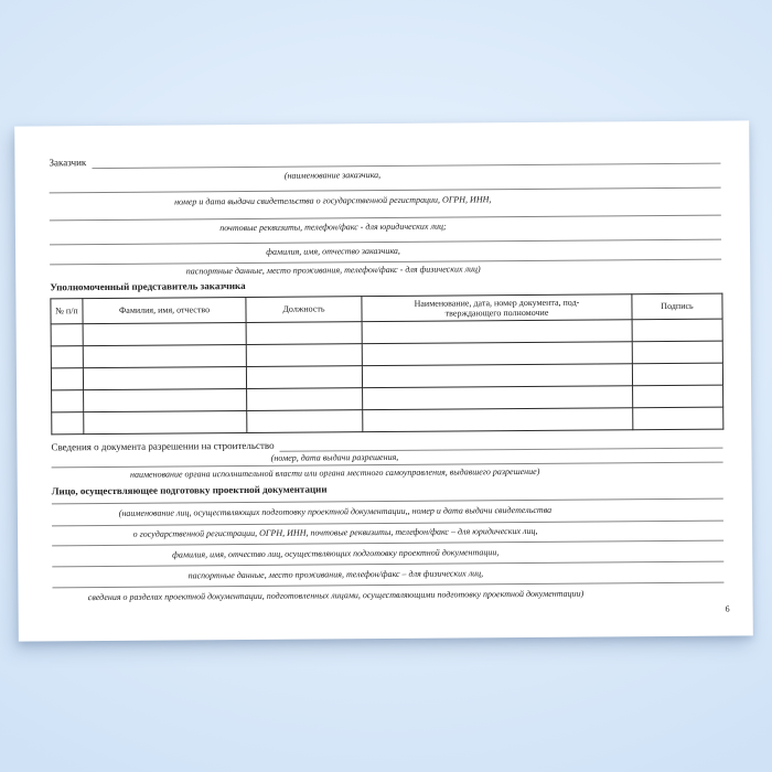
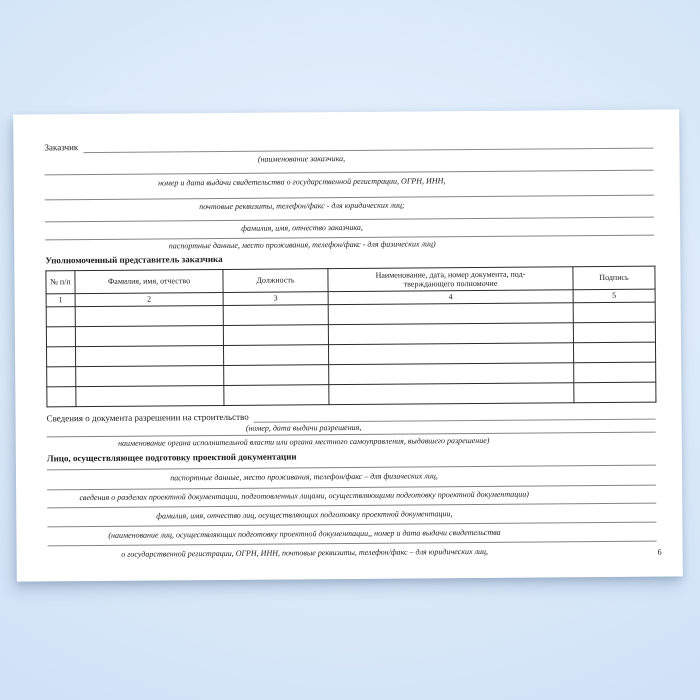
  Заказчик
  (наименование заказчика,
  номер и дата выдачи свидетельства о государственной регистрации, ОГРН, ИНН,
  почтовые реквизиты, телефон/факс - для юридических лиц;
  фамилия, имя, отчество заказчика,
  паспортные данные, место проживания, телефон/факс - для физических лиц)
  Уполномоченный представитель заказчика
  № п/п	Фамилия, имя, отчество	Должность	Наименование, дата, номер документа, под- тверждающего полномочие	Подпись
+ 1	2	3	4	5
  Сведения о документа разрешении на строительство
  (номер, дата выдачи разрешения,
  наименование органа исполнительной власти или органа местного самоуправления, выдавшего разрешение)
  Лицо, осуществляющее подготовку проектной документации
- (наименование лиц, осуществляющих подготовку проектной документации,, номер и дата выдачи свидетельства
+ паспортные данные, место проживания, телефон/факс – для физических лиц,
- о государственной регистрации, ОГРН, ИНН, почтовые реквизиты, телефон/факс – для юридических лиц,
+ сведения о разделах проектной документации, подготовленных лицами, осуществляющими подготовку проектной документации)
  фамилия, имя, отчество лиц, осуществляющих подготовку проектной документации,
- паспортные данные, место проживания, телефон/факс – для физических лиц,
+ (наименование лиц, осуществляющих подготовку проектной документации,, номер и дата выдачи свидетельства
- сведения о разделах проектной документации, подготовленных лицами, осуществляющими подготовку проектной документации)
+ о государственной регистрации, ОГРН, ИНН, почтовые реквизиты, телефон/факс – для юридических лиц,
  6
